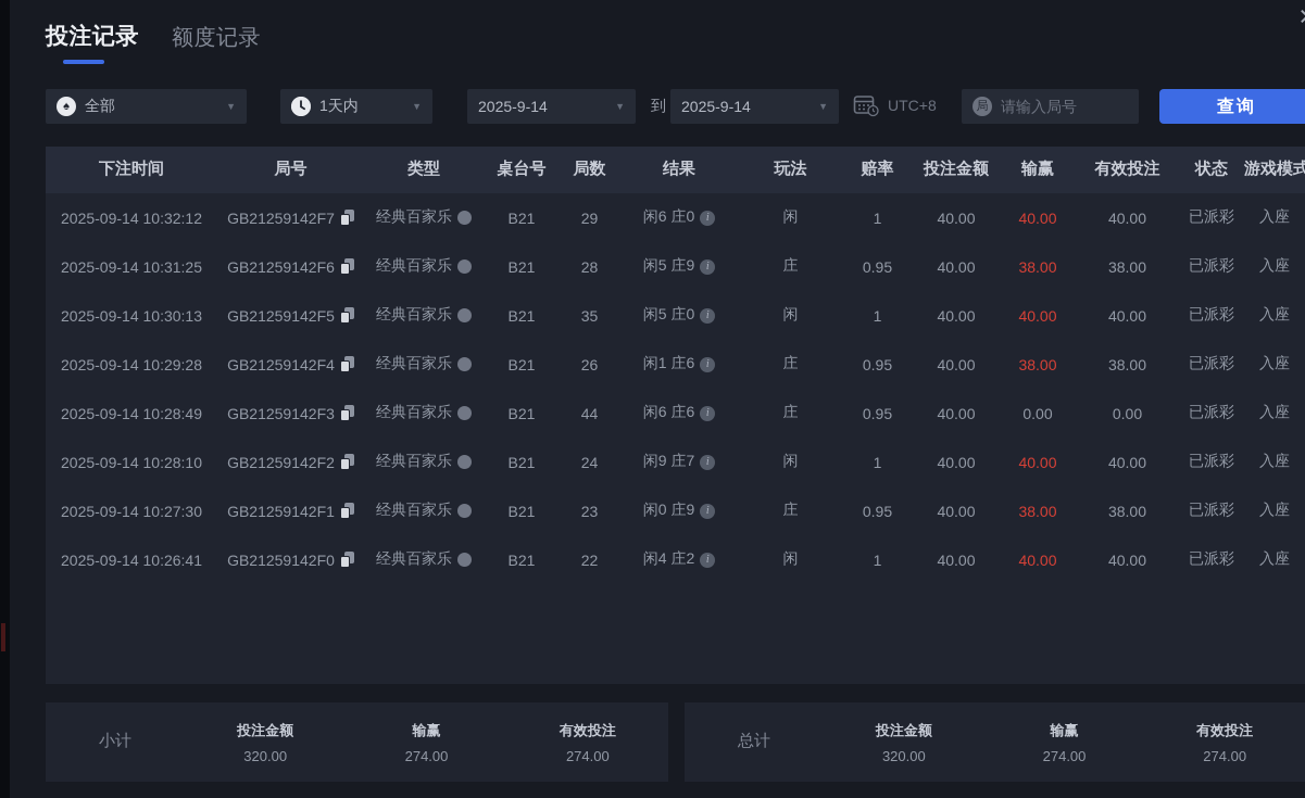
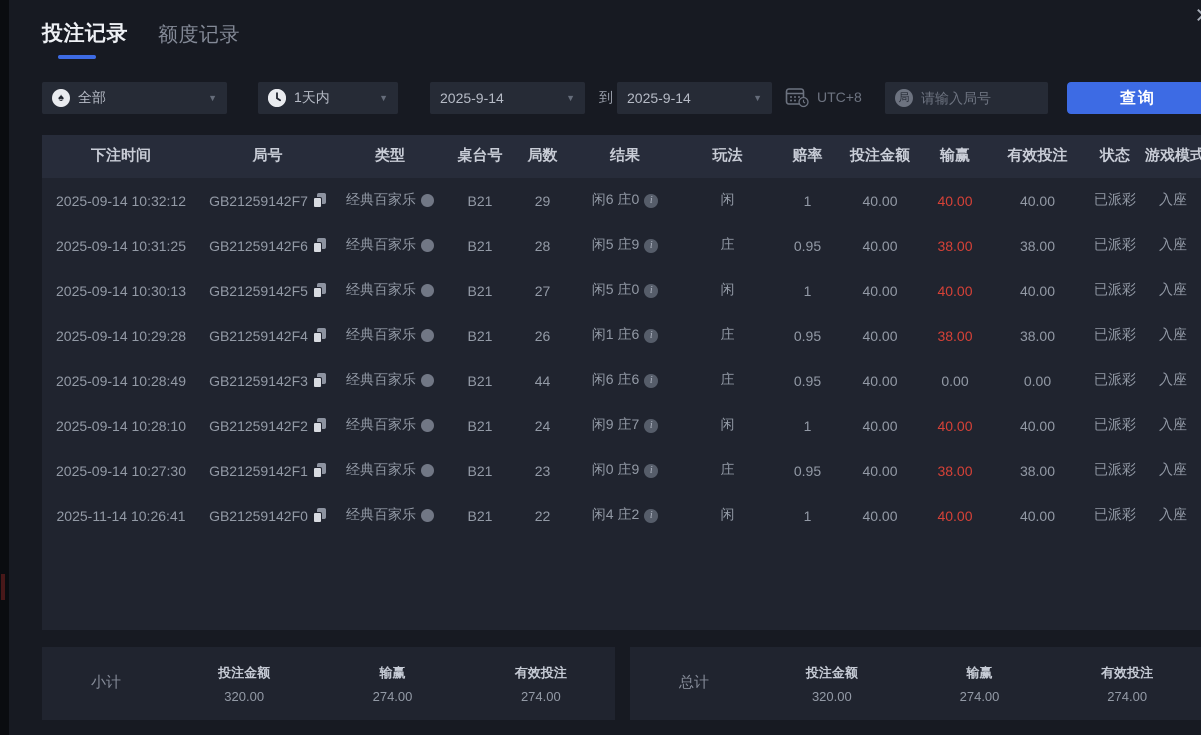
  投注记录
  额度记录
  ♠
  全部
  ▼
  1天内
  ▼
  2025-9-14
  ▼
  到
  2025-9-14
  ▼
  UTC+8
  局
  请输入局号
  查询
  下注时间
  局号
  类型
  桌台号
  局数
  结果
  玩法
  赔率
  投注金额
  输赢
  有效投注
  状态
  游戏模式
  2025-09-14 10:32:12
  GB21259142F7
  经典百家乐
  B21
  29
  闲6 庄0
  i
  闲
  1
  40.00
  40.00
  40.00
  已派彩
  入座
  2025-09-14 10:31:25
  GB21259142F6
  经典百家乐
  B21
  28
  闲5 庄9
  i
  庄
  0.95
  40.00
  38.00
  38.00
  已派彩
  入座
  2025-09-14 10:30:13
  GB21259142F5
  经典百家乐
  B21
- 35
+ 27
  闲5 庄0
  i
  闲
  1
  40.00
  40.00
  40.00
  已派彩
  入座
  2025-09-14 10:29:28
  GB21259142F4
  经典百家乐
  B21
  26
  闲1 庄6
  i
  庄
  0.95
  40.00
  38.00
  38.00
  已派彩
  入座
  2025-09-14 10:28:49
  GB21259142F3
  经典百家乐
  B21
  44
  闲6 庄6
  i
  庄
  0.95
  40.00
  0.00
  0.00
  已派彩
  入座
  2025-09-14 10:28:10
  GB21259142F2
  经典百家乐
  B21
  24
  闲9 庄7
  i
  闲
  1
  40.00
  40.00
  40.00
  已派彩
  入座
  2025-09-14 10:27:30
  GB21259142F1
  经典百家乐
  B21
  23
  闲0 庄9
  i
  庄
  0.95
  40.00
  38.00
  38.00
  已派彩
  入座
- 2025-09-14 10:26:41
+ 2025-11-14 10:26:41
  GB21259142F0
  经典百家乐
  B21
  22
  闲4 庄2
  i
  闲
  1
  40.00
  40.00
  40.00
  已派彩
  入座
  小计
  投注金额
  320.00
  输赢
  274.00
  有效投注
  274.00
  总计
  投注金额
  320.00
  输赢
  274.00
  有效投注
  274.00
